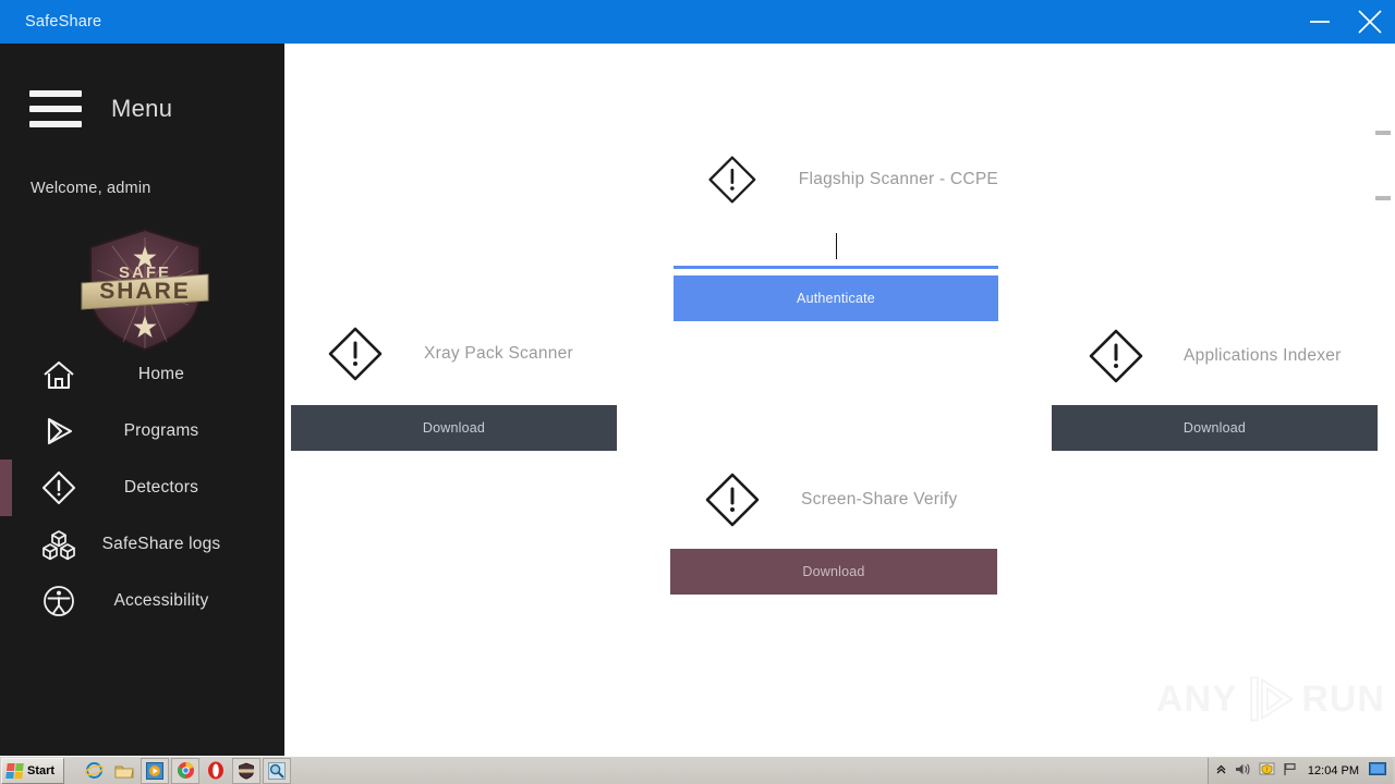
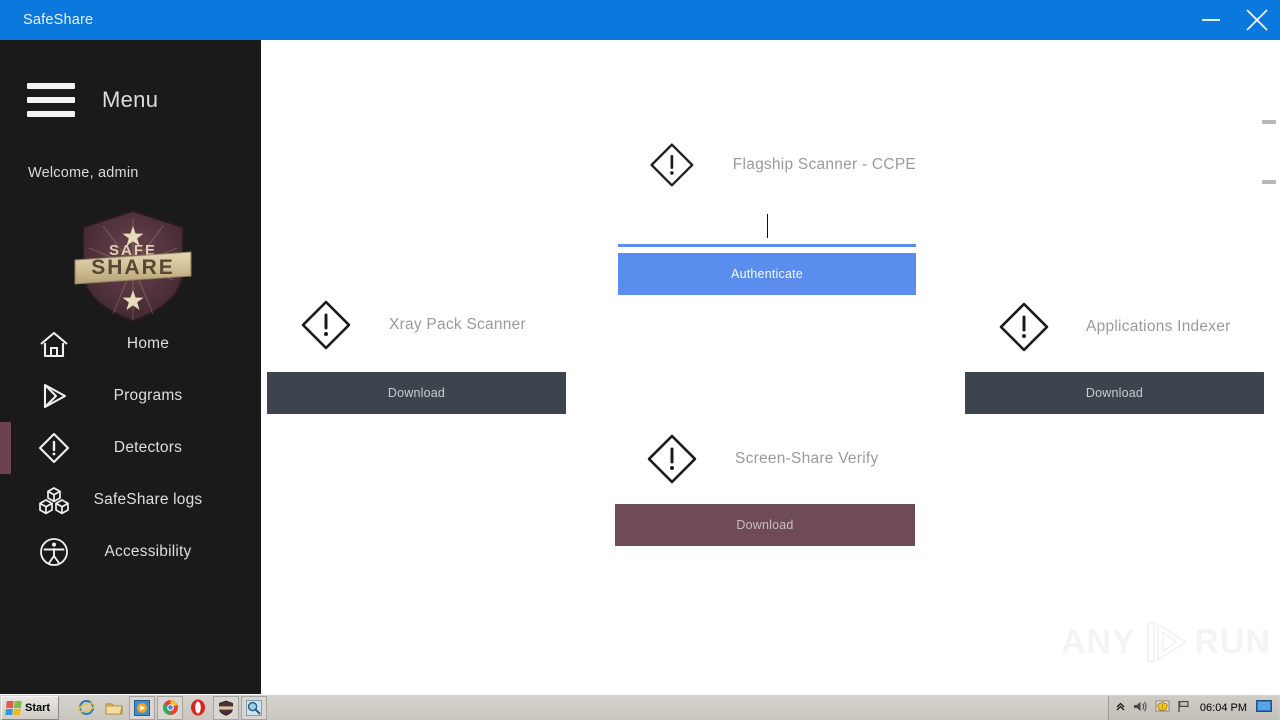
  SafeShare
  Menu
  Welcome, admin
  SAFE
  SHARE
  Home
  Programs
  Detectors
  SafeShare logs
  Accessibility
  Flagship Scanner - CCPE
  Authenticate
  Xray Pack Scanner
  Download
  Applications Indexer
  Download
  Screen-Share Verify
  Download
  Start
- 12:04 PM
+ 06:04 PM
